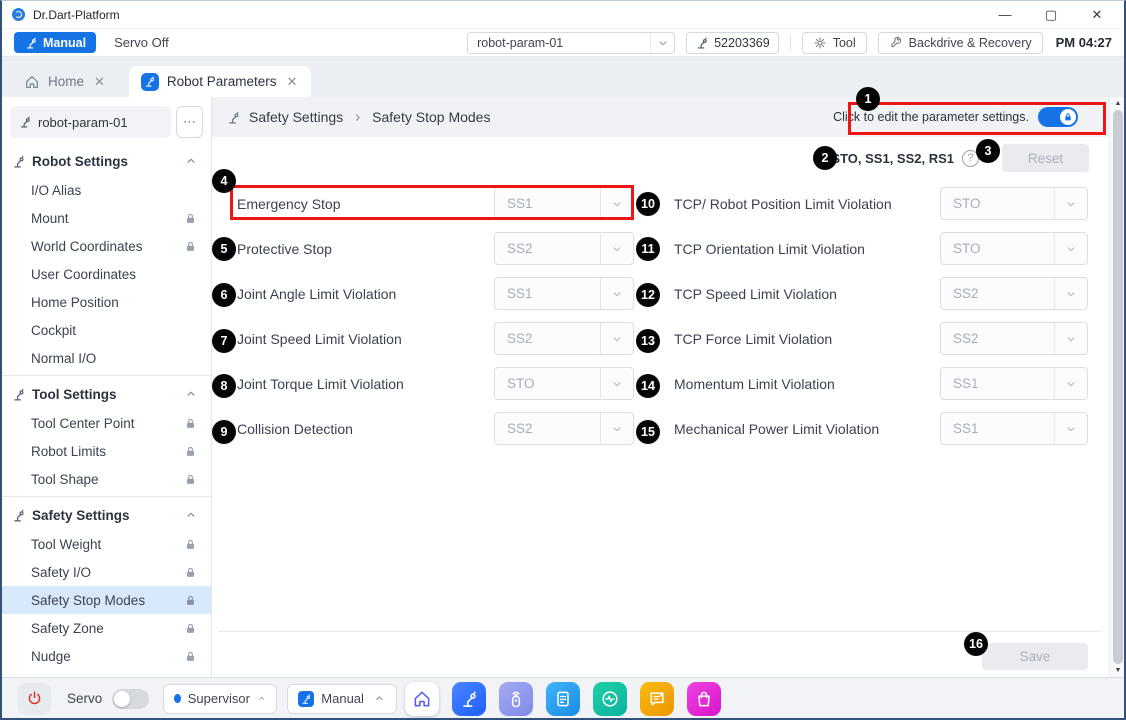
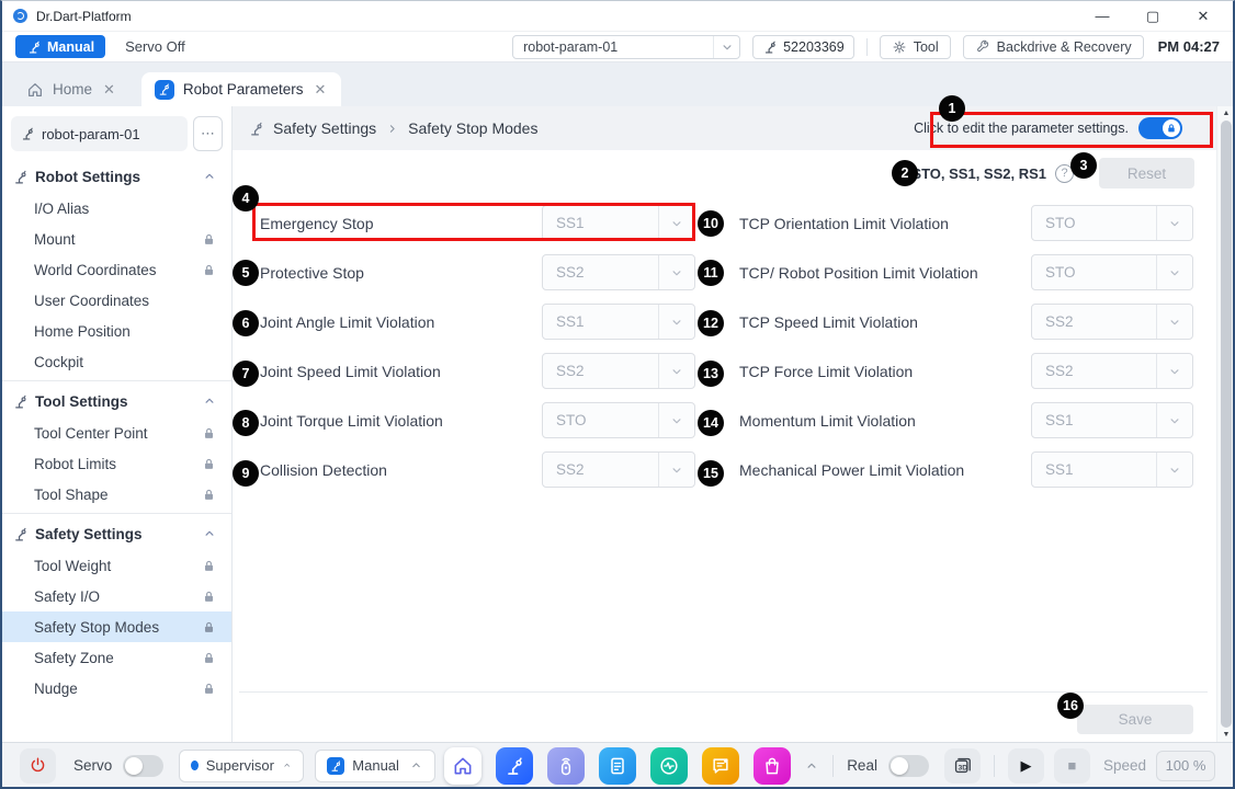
  Dr.Dart-Platform
  —
  ▢
  ✕
  Manual
  Servo Off
  robot-param-01
  52203369
  Tool
  Backdrive & Recovery
  PM 04:27
  Home
  ✕
  Robot Parameters
  ✕
  robot-param-01
  ⋯
  Robot Settings
  I/O Alias
  Mount
  World Coordinates
  User Coordinates
  Home Position
  Cockpit
- Normal I/O
  Tool Settings
  Tool Center Point
  Robot Limits
  Tool Shape
  Safety Settings
  Tool Weight
  Safety I/O
  Safety Stop Modes
  Safety Zone
  Nudge
  Safety Settings
  Safety Stop Modes
  Click to edit the parameter settings.
  TO, SS1, SS2, RS1
  ?
  Reset
  Emergency Stop
  SS1
  Protective Stop
  SS2
  Joint Angle Limit Violation
  SS1
  Joint Speed Limit Violation
  SS2
  Joint Torque Limit Violation
  STO
  Collision Detection
  SS2
- TCP/ Robot Position Limit Violation
+ TCP Orientation Limit Violation
  STO
- TCP Orientation Limit Violation
+ TCP/ Robot Position Limit Violation
  STO
  TCP Speed Limit Violation
  SS2
  TCP Force Limit Violation
  SS2
  Momentum Limit Violation
  SS1
  Mechanical Power Limit Violation
  SS1
  Save
  Servo
  Supervisor
  Manual
+ Real
+ ▶
+ ■
+ Speed
+ 100 %
  1
  2
  3
  4
  5
  6
  7
  8
  9
  10
  11
  12
  13
  14
  15
  16
